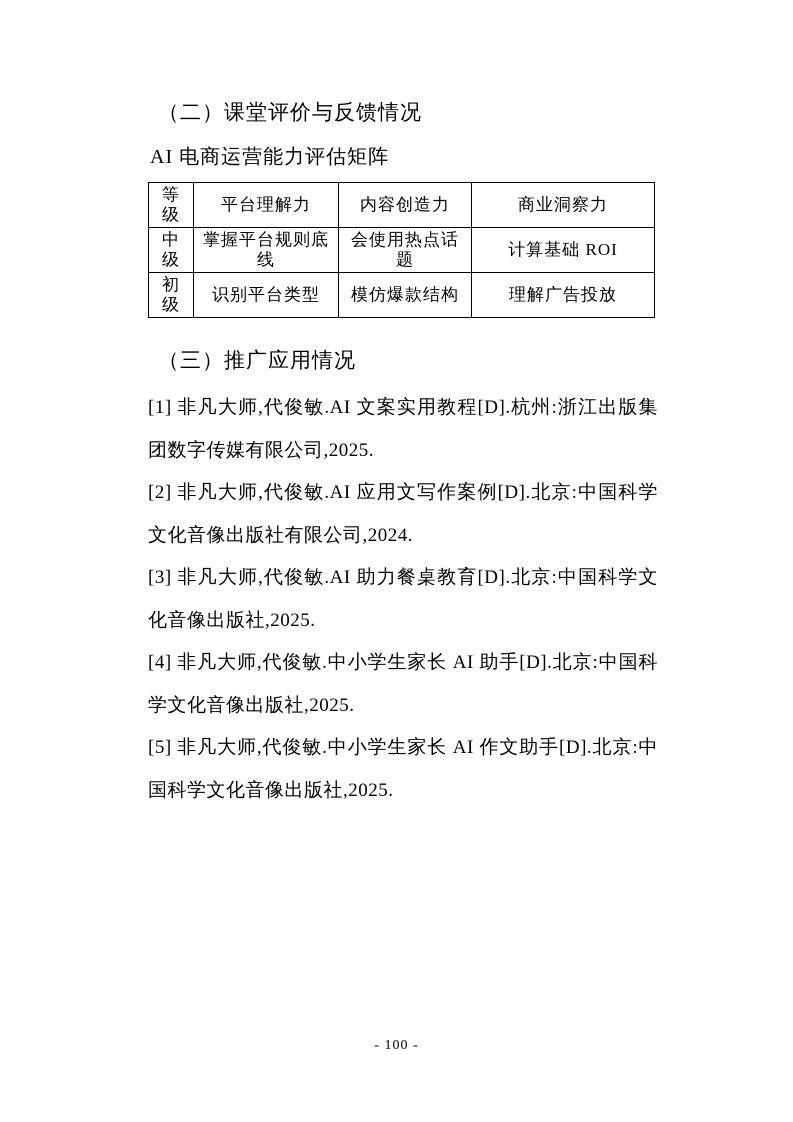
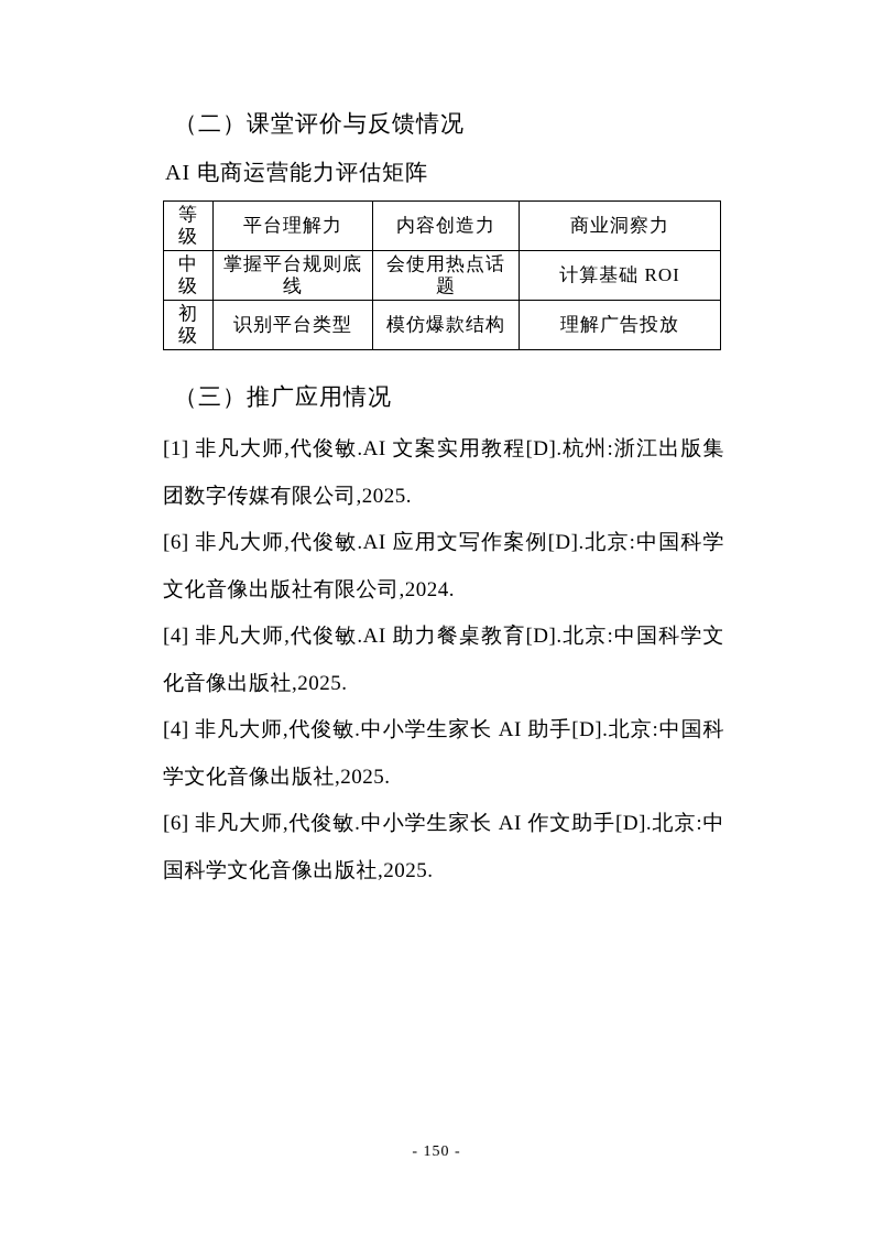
  （二）课堂评价与反馈情况
  AI 电商运营能力评估矩阵
  等级	平台理解力	内容创造力	商业洞察力
  中级	掌握平台规则底线	会使用热点话题	计算基础 ROI
  初级	识别平台类型	模仿爆款结构	理解广告投放
  （三）推广应用情况
  [1] 非凡大师,代俊敏.AI 文案实用教程[D].杭州:浙江出版集团数字传媒有限公司,2025.
- [2] 非凡大师,代俊敏.AI 应用文写作案例[D].北京:中国科学文化音像出版社有限公司,2024.
+ [6] 非凡大师,代俊敏.AI 应用文写作案例[D].北京:中国科学文化音像出版社有限公司,2024.
- [3] 非凡大师,代俊敏.AI 助力餐桌教育[D].北京:中国科学文化音像出版社,2025.
+ [4] 非凡大师,代俊敏.AI 助力餐桌教育[D].北京:中国科学文化音像出版社,2025.
  [4] 非凡大师,代俊敏.中小学生家长 AI 助手[D].北京:中国科学文化音像出版社,2025.
- [5] 非凡大师,代俊敏.中小学生家长 AI 作文助手[D].北京:中国科学文化音像出版社,2025.
+ [6] 非凡大师,代俊敏.中小学生家长 AI 作文助手[D].北京:中国科学文化音像出版社,2025.
- - 100 -
+ - 150 -
